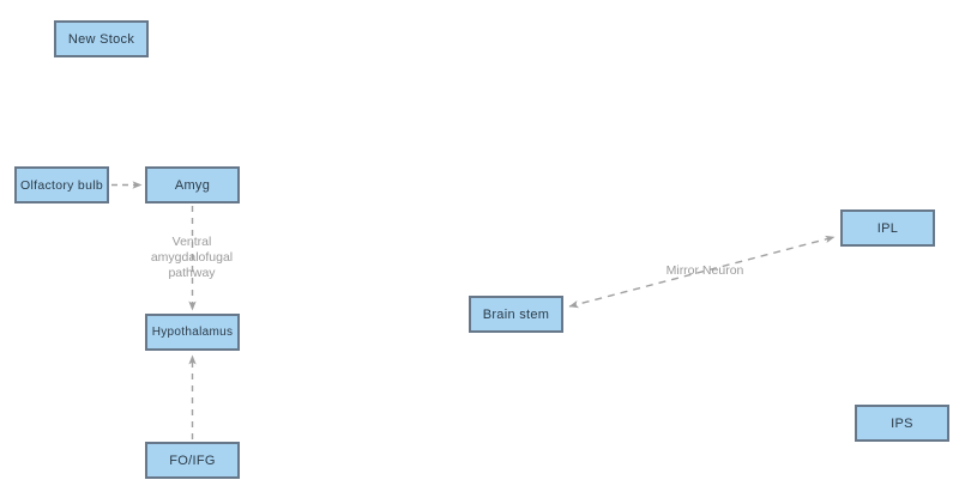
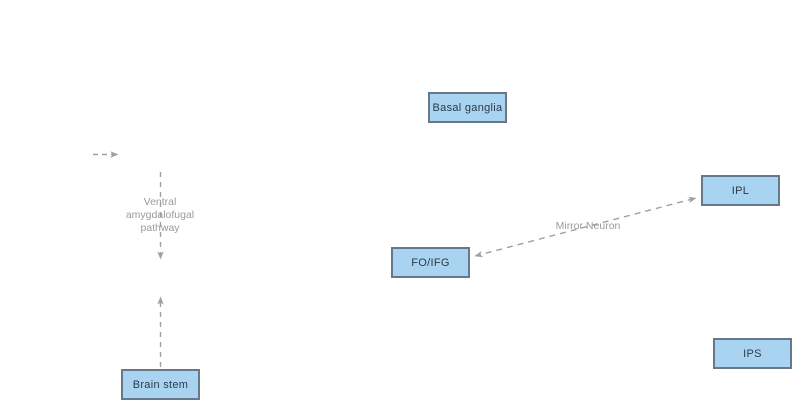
- New Stock
- Olfactory bulb
- Amyg
- Hypothalamus
- FO/IFG
+ Brain stem
+ Basal ganglia
- Brain stem
+ FO/IFG
  IPL
  IPS
  Ventral
  amygdalofugal
  pathway
  Mirror Neuron
